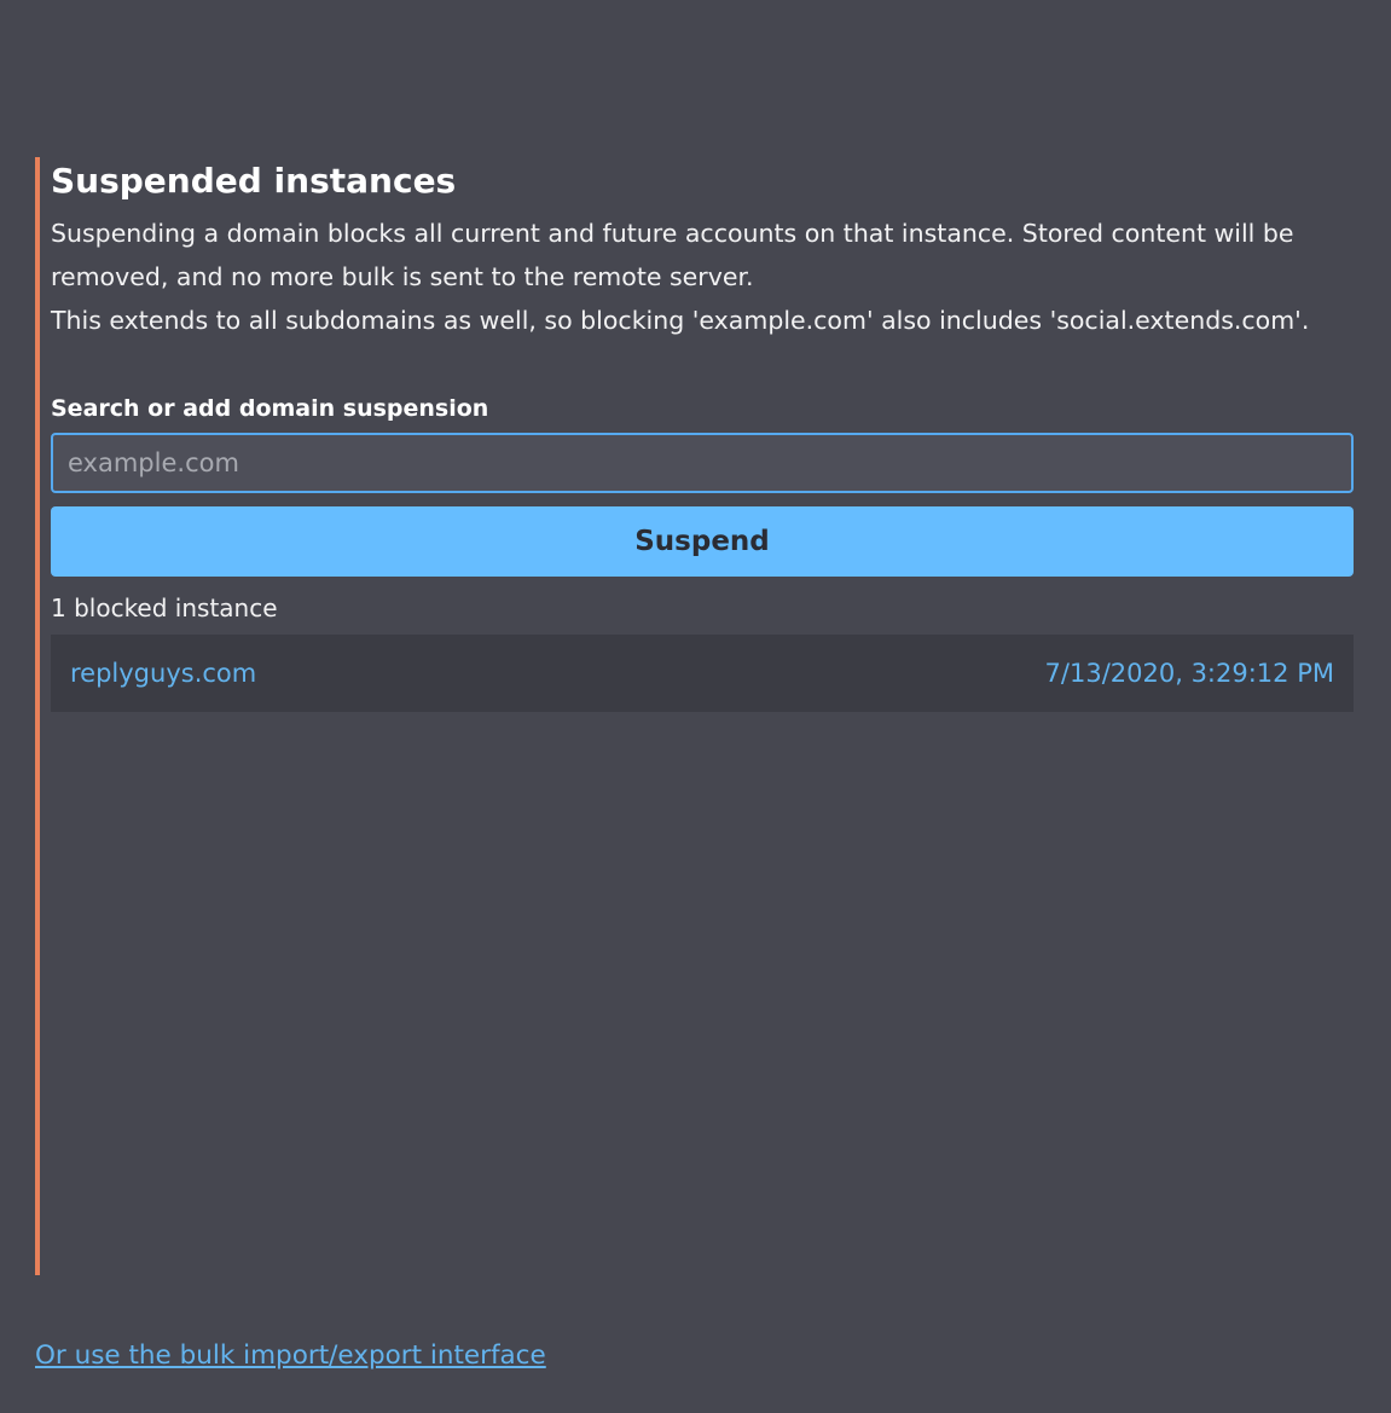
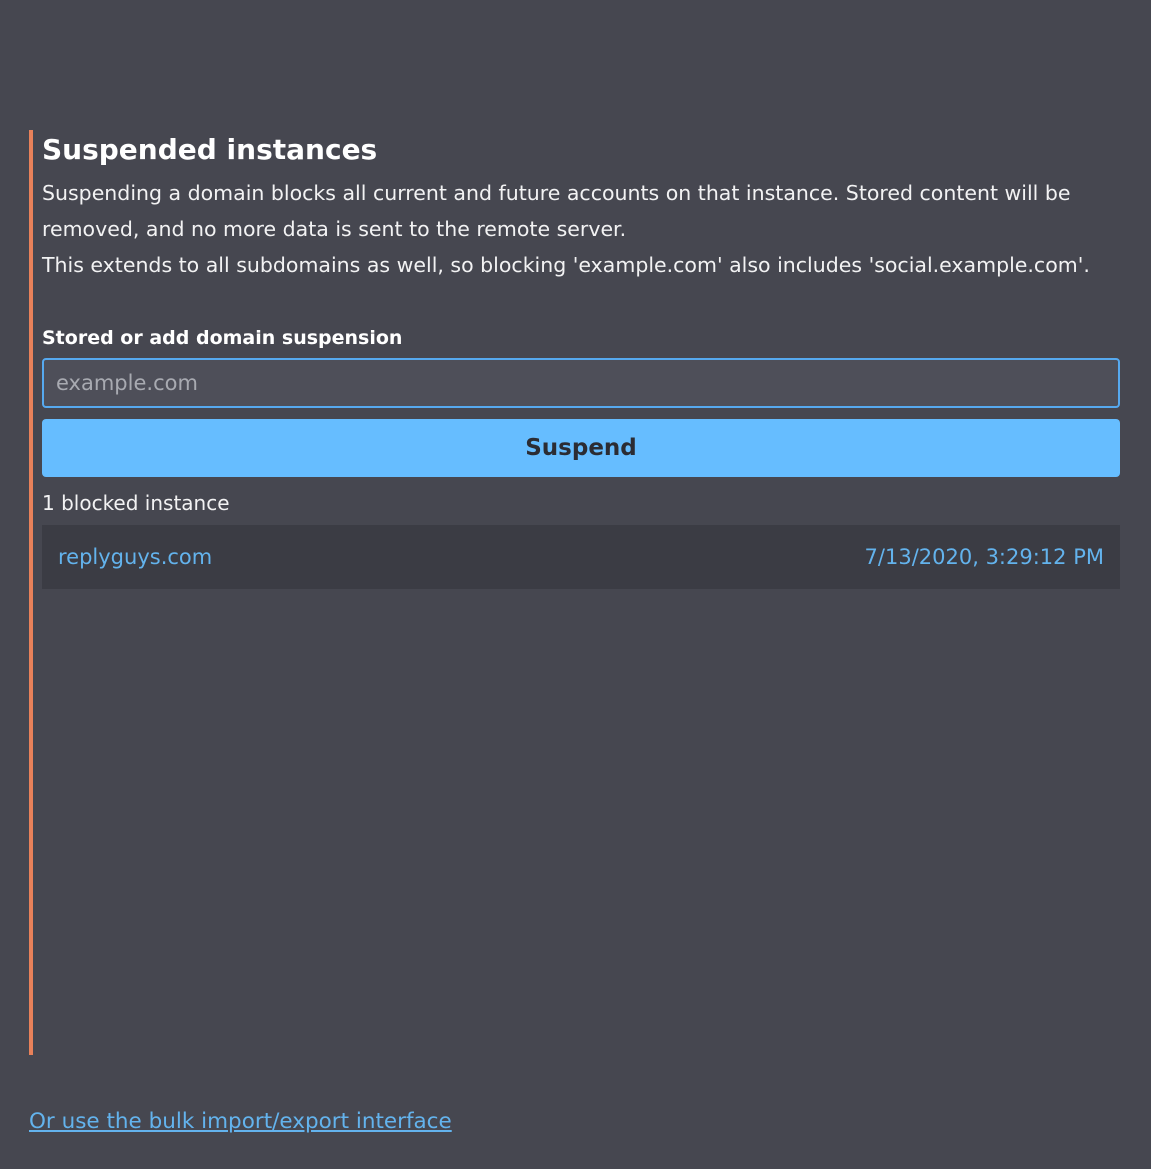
  Suspended instances
- Suspending a domain blocks all current and future accounts on that instance. Stored content will be removed, and no more bulk is sent to the remote server.
+ Suspending a domain blocks all current and future accounts on that instance. Stored content will be removed, and no more data is sent to the remote server.
- This extends to all subdomains as well, so blocking 'example.com' also includes 'social.extends.com'.
+ This extends to all subdomains as well, so blocking 'example.com' also includes 'social.example.com'.
- Search or add domain suspension
+ Stored or add domain suspension
  example.com
  Suspend
  1 blocked instance
  replyguys.com
  7/13/2020, 3:29:12 PM
  Or use the bulk import/export interface
